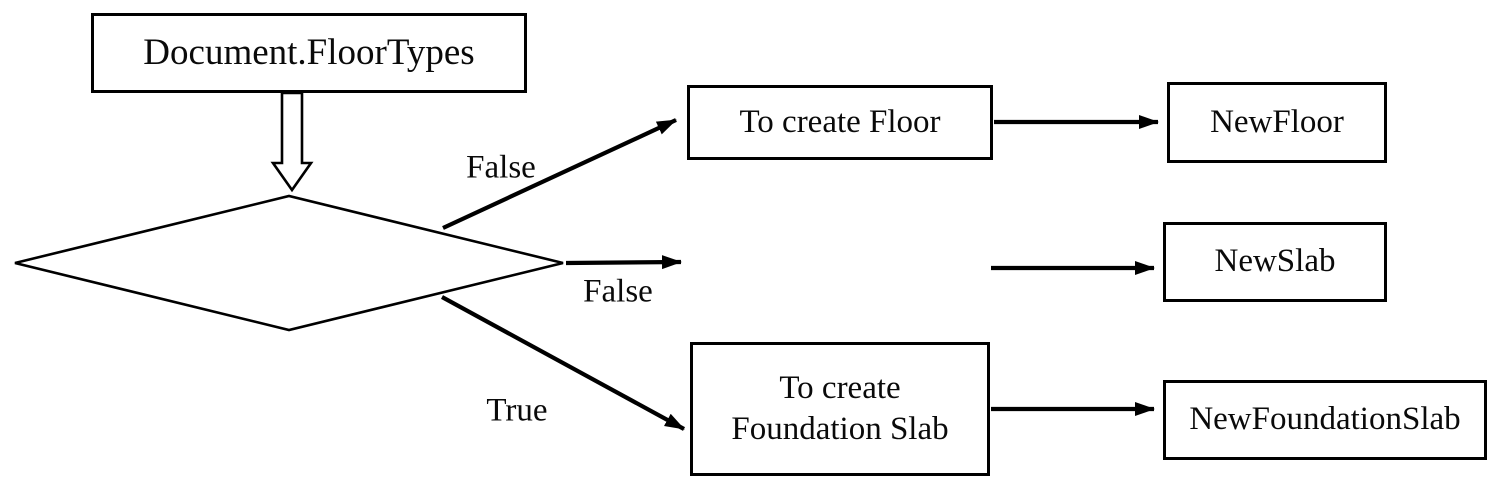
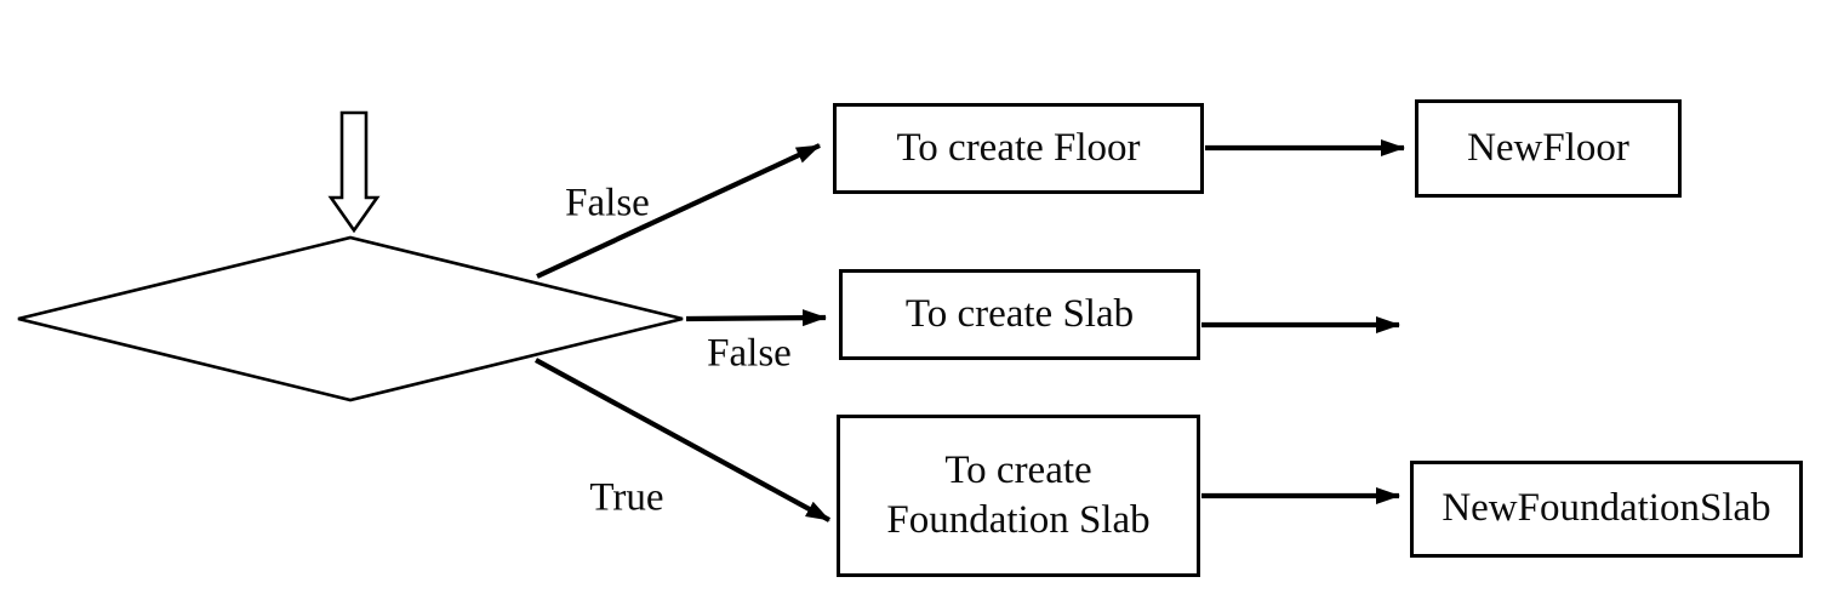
- Document.FloorTypes
  False
  False
  True
  To create Floor
+ To create Slab
  To create
  Foundation Slab
  NewFloor
- NewSlab
  NewFoundationSlab
